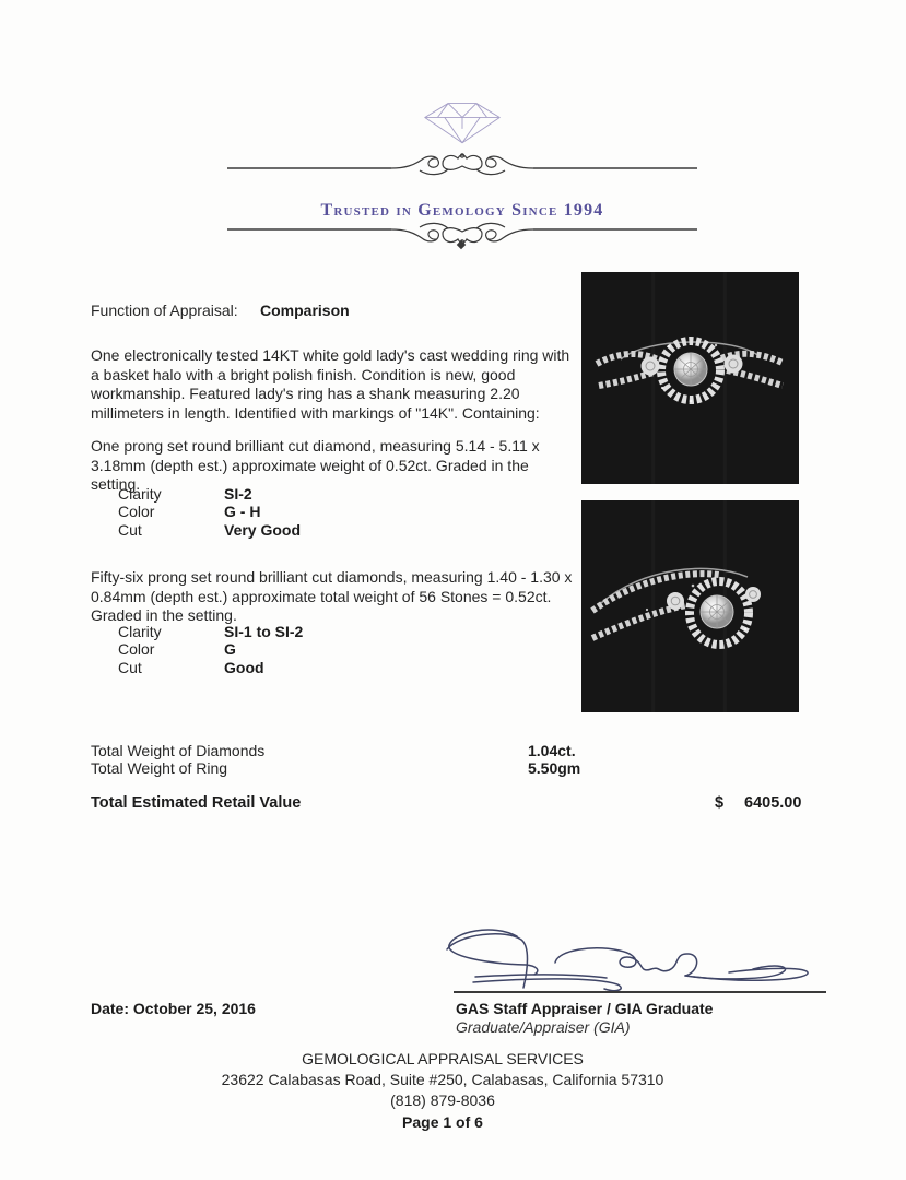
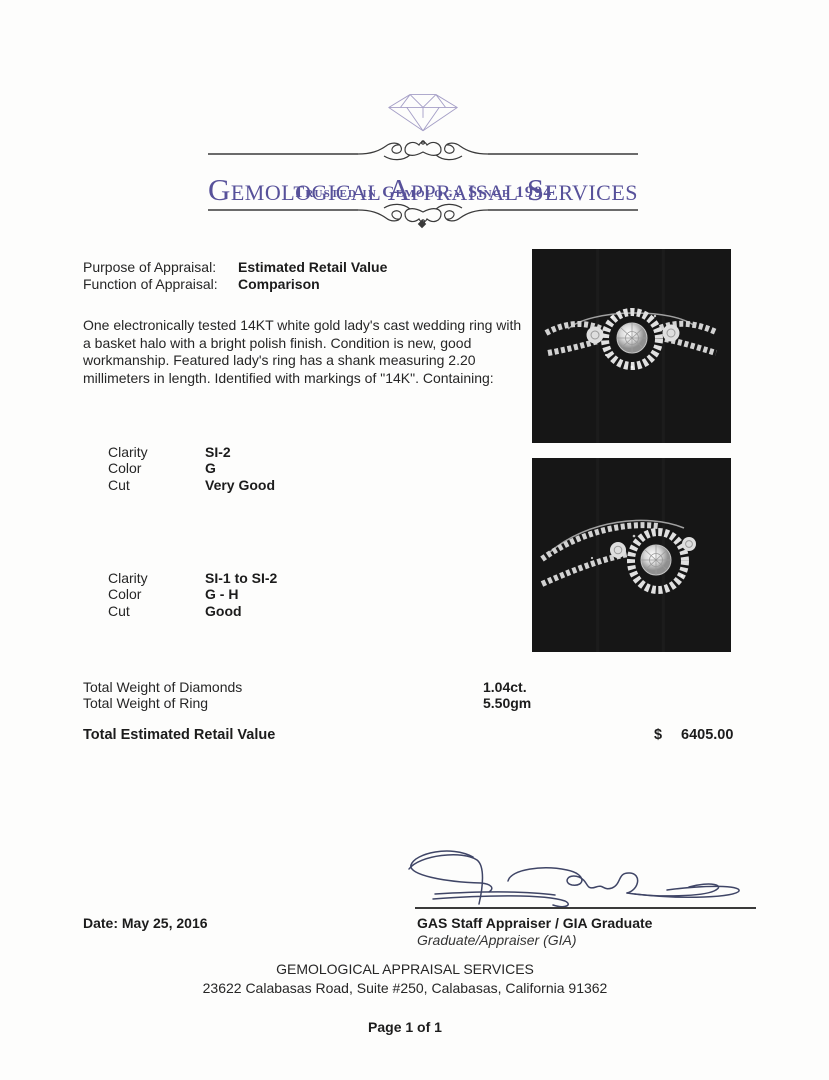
+ Gemological Appraisal Services
  Trusted in Gemology Since 1994
+ Purpose of Appraisal: Estimated Retail Value
  Function of Appraisal: Comparison
  One electronically tested 14KT white gold lady's cast wedding ring with a basket halo with a bright polish finish. Condition is new, good workmanship. Featured lady's ring has a shank measuring 2.20 millimeters in length. Identified with markings of "14K". Containing:
- One prong set round brilliant cut diamond, measuring 5.14 - 5.11 x 3.18mm (depth est.) approximate weight of 0.52ct. Graded in the setting.
  Clarity SI-2
- Color G - H
+ Color G
  Cut Very Good
- Fifty-six prong set round brilliant cut diamonds, measuring 1.40 - 1.30 x 0.84mm (depth est.) approximate total weight of 56 Stones = 0.52ct. Graded in the setting.
  Clarity SI-1 to SI-2
- Color G
+ Color G - H
  Cut Good
  Total Weight of Diamonds
  1.04ct.
  Total Weight of Ring
  5.50gm
  Total Estimated Retail Value
  $
  6405.00
- Date: October 25, 2016
+ Date: May 25, 2016
  GAS Staff Appraiser / GIA Graduate
  Graduate/Appraiser (GIA)
  GEMOLOGICAL APPRAISAL SERVICES
- 23622 Calabasas Road, Suite #250, Calabasas, California 57310
+ 23622 Calabasas Road, Suite #250, Calabasas, California 91362
- (818) 879-8036
- Page 1 of 6
+ Page 1 of 1
